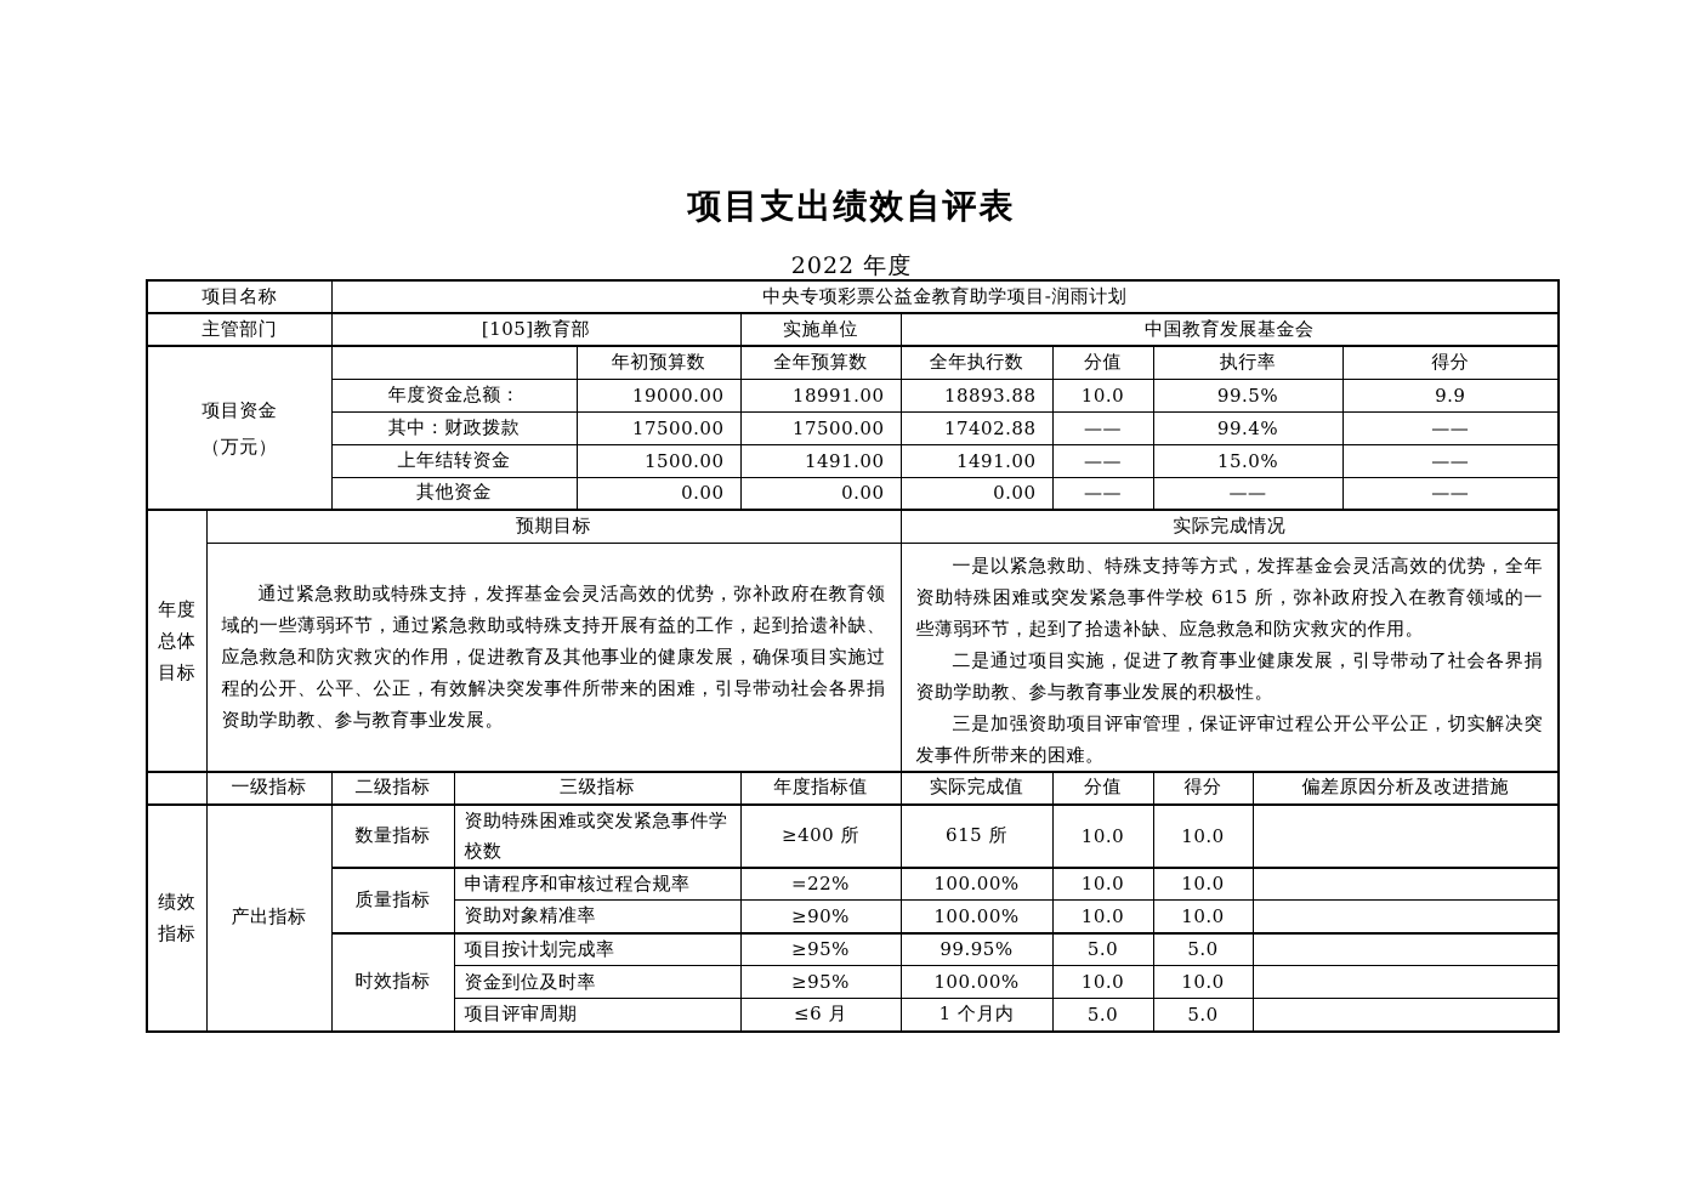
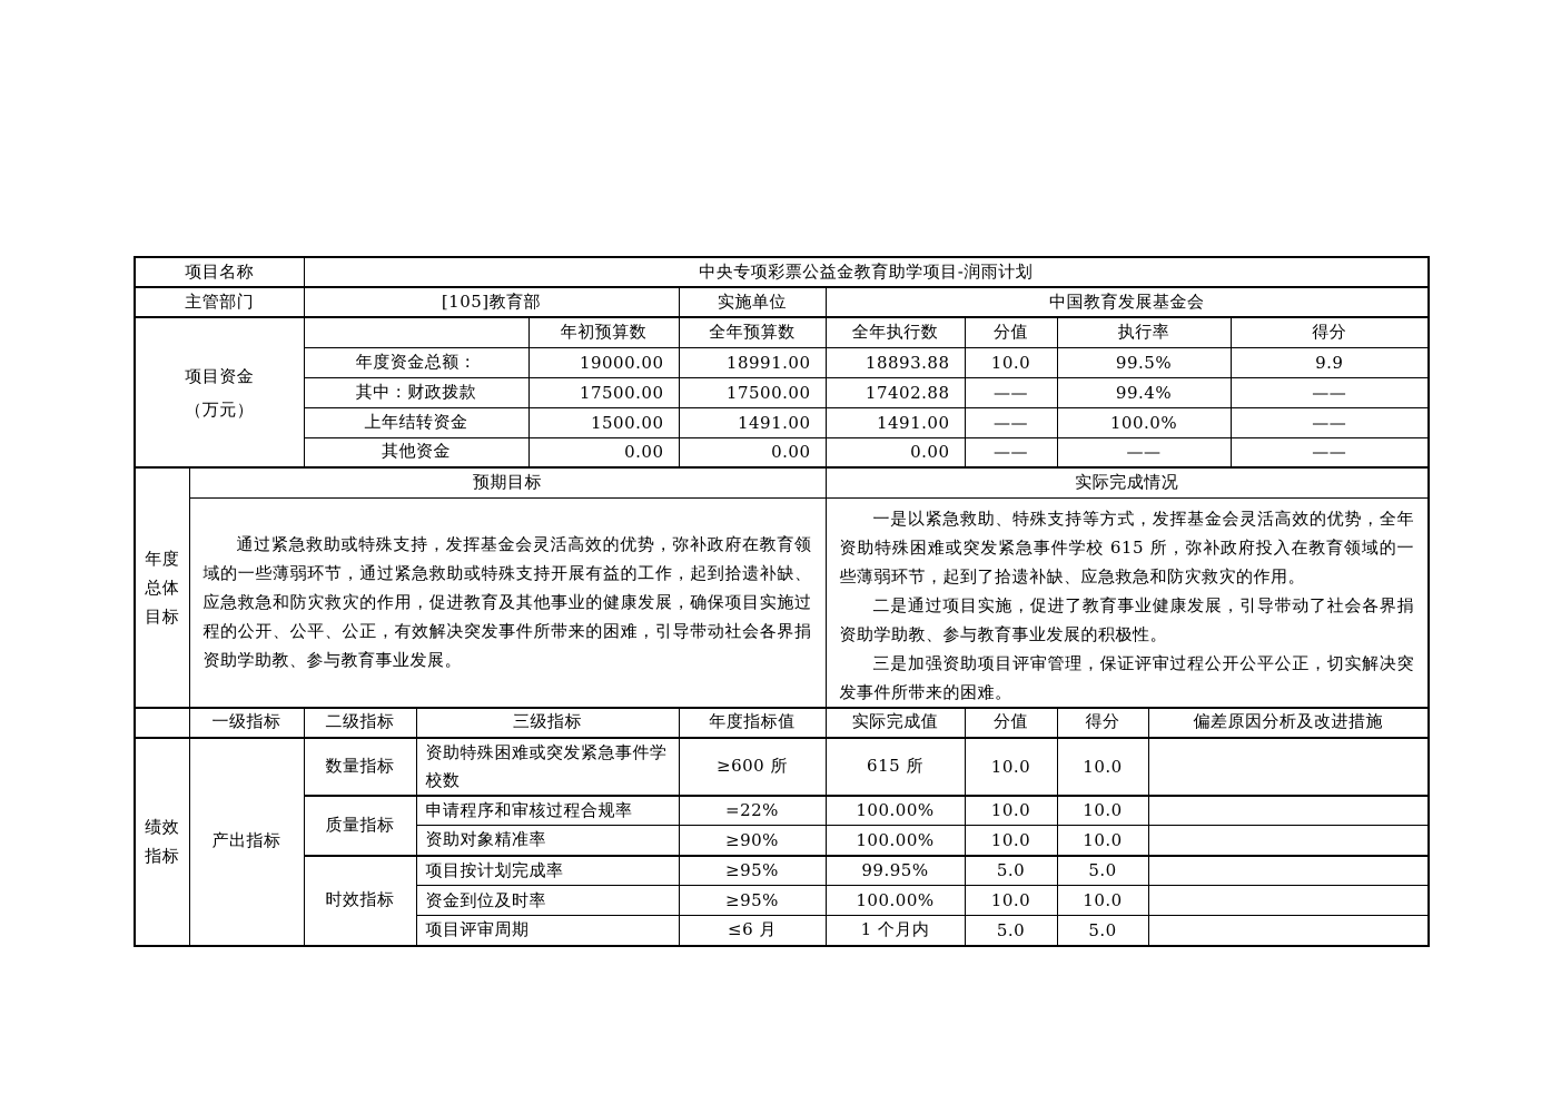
- 项目支出绩效自评表
- 2022 年度
  项目名称	中央专项彩票公益金教育助学项目-润雨计划
  主管部门	[105]教育部	实施单位	中国教育发展基金会
  项目资金 （万元）		年初预算数	全年预算数	全年执行数	分值	执行率	得分
  年度资金总额：	19000.00	18991.00	18893.88	10.0	99.5%	9.9
  其中：财政拨款	17500.00	17500.00	17402.88	——	99.4%	——
- 上年结转资金	1500.00	1491.00	1491.00	——	15.0%	——
+ 上年结转资金	1500.00	1491.00	1491.00	——	100.0%	——
  其他资金	0.00	0.00	0.00	——	——	——
  年度 总体 目标	预期目标	实际完成情况
  通过紧急救助或特殊支持，发挥基金会灵活高效的优势，弥补政府在教育领域的一些薄弱环节，通过紧急救助或特殊支持开展有益的工作，起到拾遗补缺、应急救急和防灾救灾的作用，促进教育及其他事业的健康发展，确保项目实施过程的公开、公平、公正，有效解决突发事件所带来的困难，引导带动社会各界捐资助学助教、参与教育事业发展。	一是以紧急救助、特殊支持等方式，发挥基金会灵活高效的优势，全年资助特殊困难或突发紧急事件学校 615 所，弥补政府投入在教育领域的一些薄弱环节，起到了拾遗补缺、应急救急和防灾救灾的作用。 二是通过项目实施，促进了教育事业健康发展，引导带动了社会各界捐资助学助教、参与教育事业发展的积极性。 三是加强资助项目评审管理，保证评审过程公开公平公正，切实解决突发事件所带来的困难。
  	一级指标	二级指标	三级指标	年度指标值	实际完成值	分值	得分	偏差原因分析及改进措施
- 绩效 指标	产出指标	数量指标	资助特殊困难或突发紧急事件学校数	≥400 所	615 所	10.0	10.0
+ 绩效 指标	产出指标	数量指标	资助特殊困难或突发紧急事件学校数	≥600 所	615 所	10.0	10.0
  质量指标	申请程序和审核过程合规率	=22%	100.00%	10.0	10.0
  资助对象精准率	≥90%	100.00%	10.0	10.0
  时效指标	项目按计划完成率	≥95%	99.95%	5.0	5.0
  资金到位及时率	≥95%	100.00%	10.0	10.0
  项目评审周期	≤6 月	1 个月内	5.0	5.0
